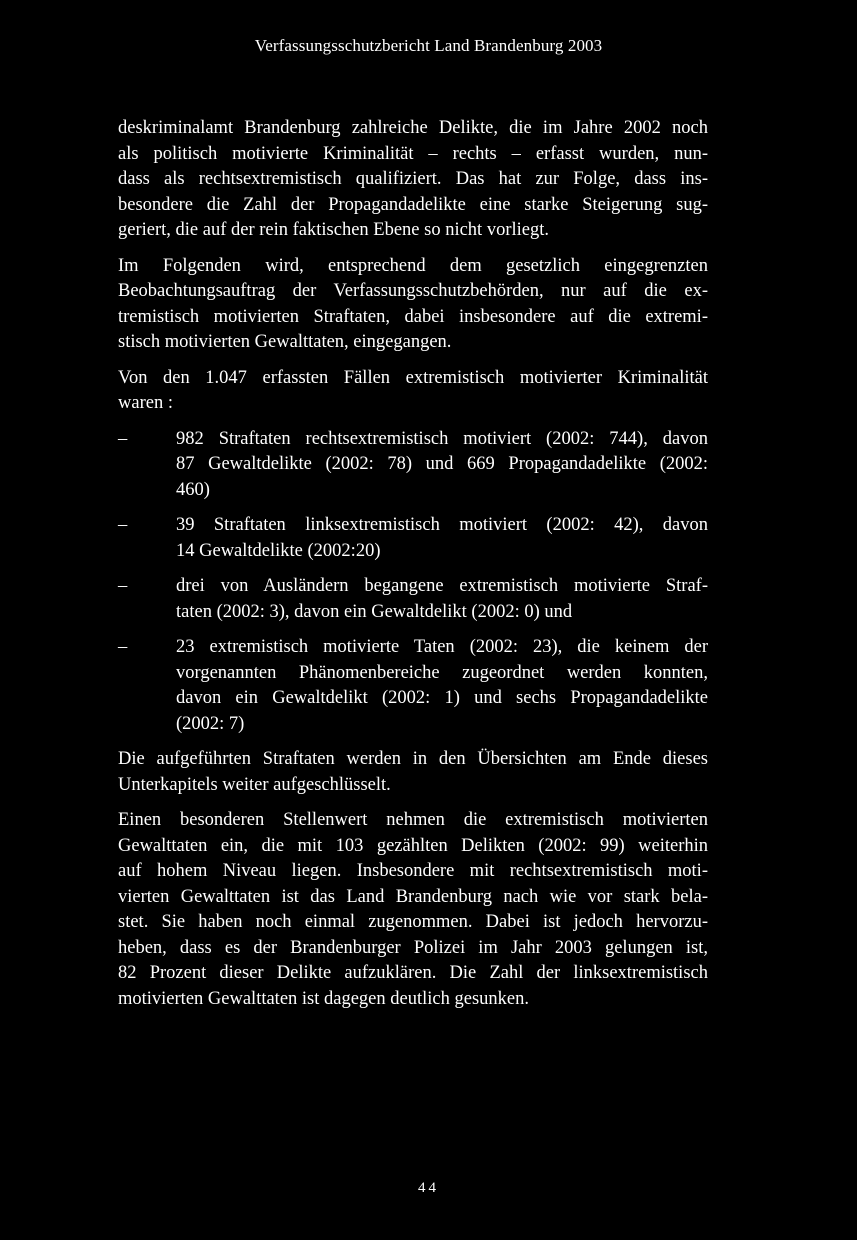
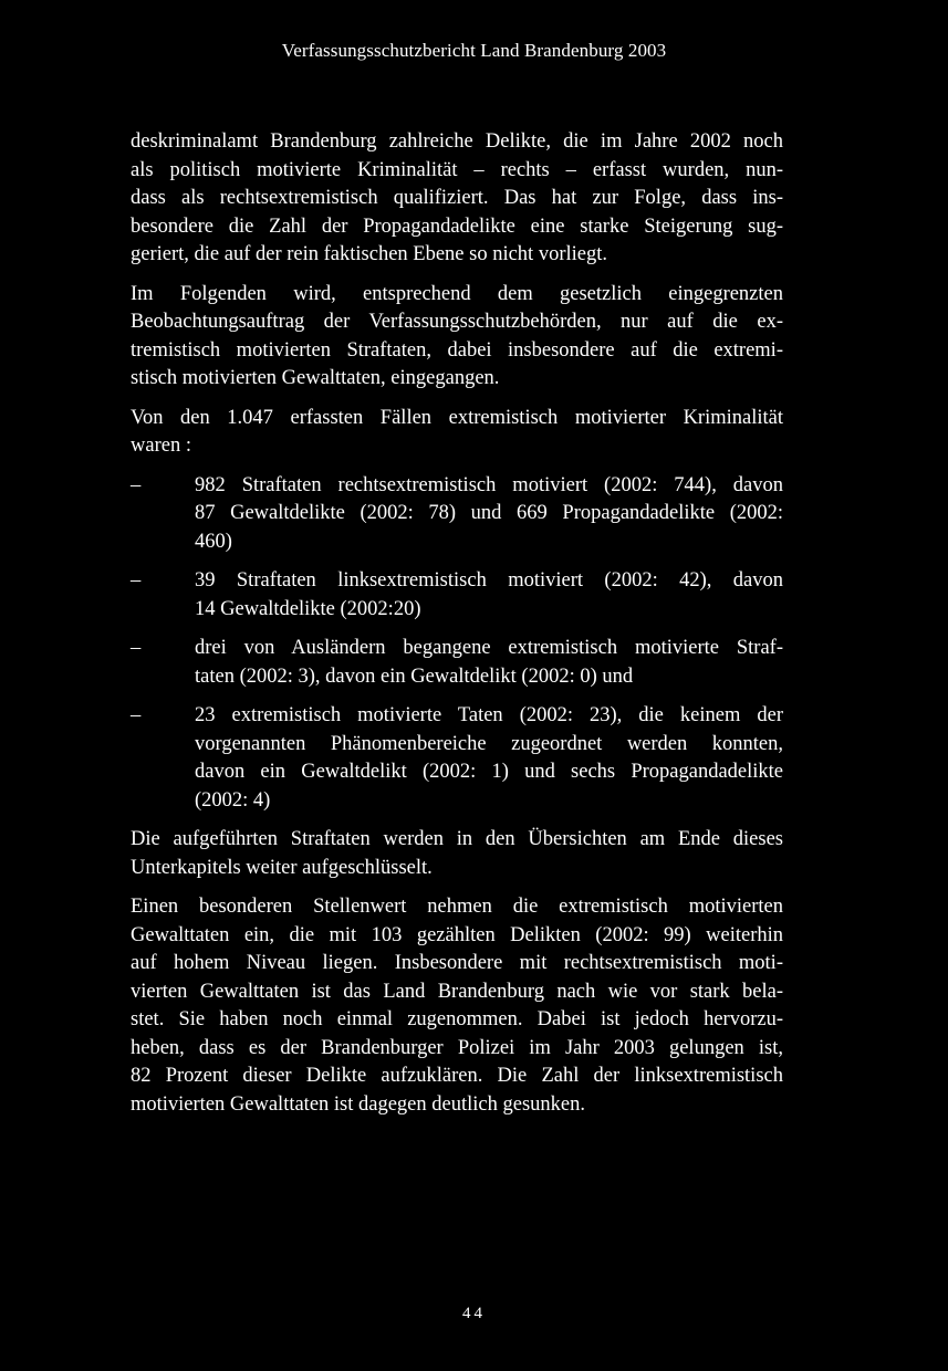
  Verfassungsschutzbericht Land Brandenburg 2003
  deskriminalamt Brandenburg zahlreiche Delikte, die im Jahre 2002 noch
  als politisch motivierte Kriminalität – rechts – erfasst wurden, nun-
  dass als rechtsextremistisch qualifiziert. Das hat zur Folge, dass ins-
  besondere die Zahl der Propagandadelikte eine starke Steigerung sug-
  geriert, die auf der rein faktischen Ebene so nicht vorliegt.
  Im Folgenden wird, entsprechend dem gesetzlich eingegrenzten
  Beobachtungsauftrag der Verfassungsschutzbehörden, nur auf die ex-
  tremistisch motivierten Straftaten, dabei insbesondere auf die extremi-
  stisch motivierten Gewalttaten, eingegangen.
  Von den 1.047 erfassten Fällen extremistisch motivierter Kriminalität
  waren :
  –
  982 Straftaten rechtsextremistisch motiviert (2002: 744), davon
  87 Gewaltdelikte (2002: 78) und 669 Propagandadelikte (2002:
  460)
  –
  39 Straftaten linksextremistisch motiviert (2002: 42), davon
  14 Gewaltdelikte (2002:20)
  –
  drei von Ausländern begangene extremistisch motivierte Straf-
  taten (2002: 3), davon ein Gewaltdelikt (2002: 0) und
  –
  23 extremistisch motivierte Taten (2002: 23), die keinem der
  vorgenannten Phänomenbereiche zugeordnet werden konnten,
  davon ein Gewaltdelikt (2002: 1) und sechs Propagandadelikte
- (2002: 7)
+ (2002: 4)
  Die aufgeführten Straftaten werden in den Übersichten am Ende dieses
  Unterkapitels weiter aufgeschlüsselt.
  Einen besonderen Stellenwert nehmen die extremistisch motivierten
  Gewalttaten ein, die mit 103 gezählten Delikten (2002: 99) weiterhin
  auf hohem Niveau liegen. Insbesondere mit rechtsextremistisch moti-
  vierten Gewalttaten ist das Land Brandenburg nach wie vor stark bela-
  stet. Sie haben noch einmal zugenommen. Dabei ist jedoch hervorzu-
  heben, dass es der Brandenburger Polizei im Jahr 2003 gelungen ist,
  82 Prozent dieser Delikte aufzuklären. Die Zahl der linksextremistisch
  motivierten Gewalttaten ist dagegen deutlich gesunken.
  44
